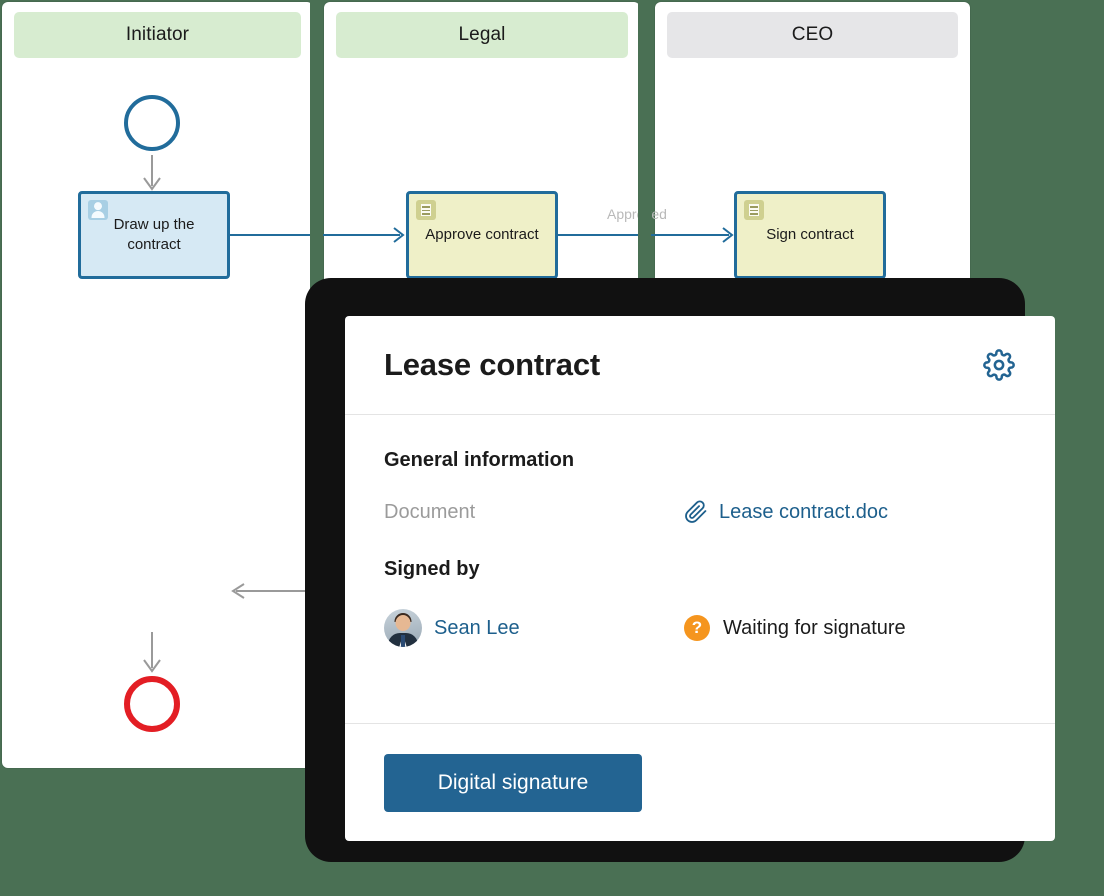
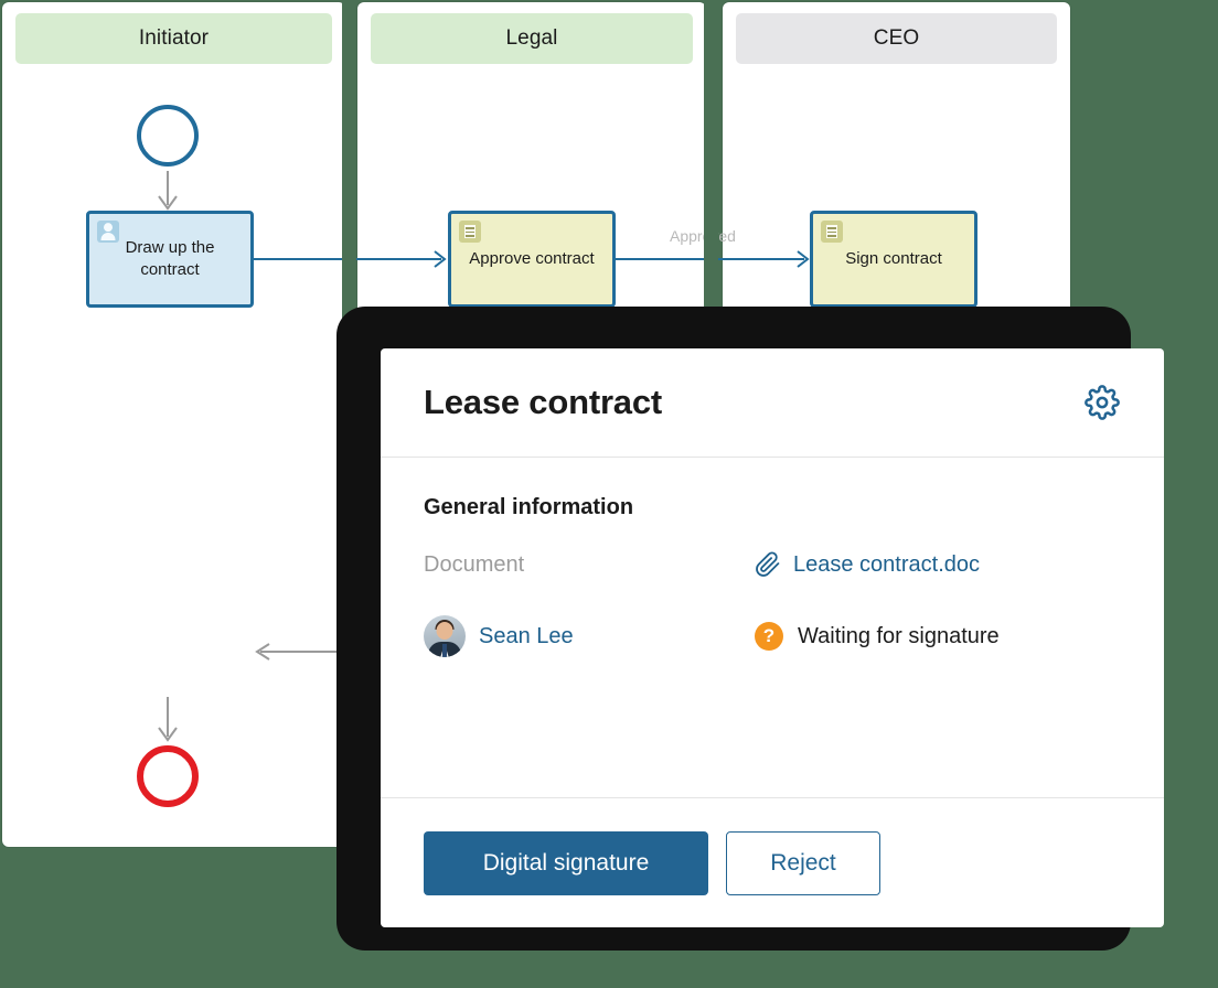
  Initiator
  Legal
  CEO
  Draw up the contract
  Approve contract
  Sign contract
  Appred
  Lease contract
  General information
  Document
  Lease contract.doc
- Signed by
  Sean Lee
  ?
  Waiting for signature
  Digital signature
+ Reject
